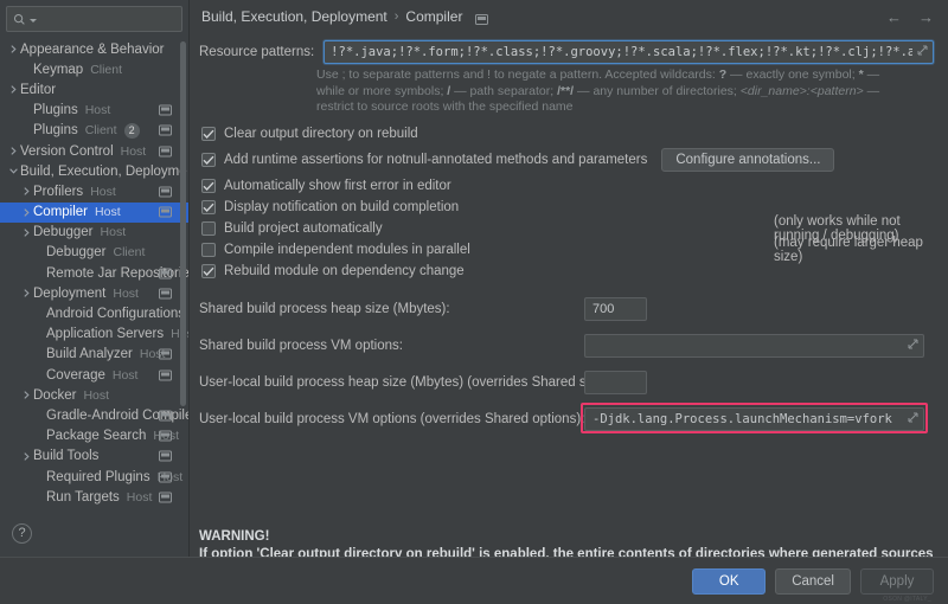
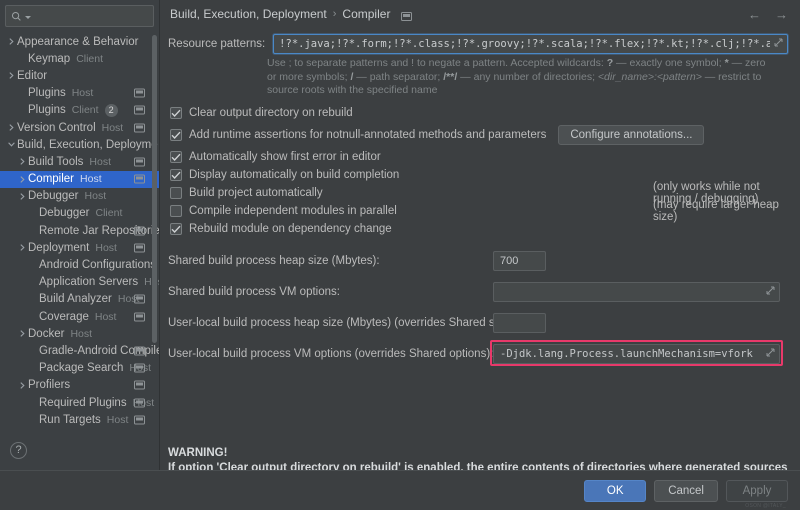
  Appearance & Behavior
  Keymap
  Client
  Editor
  Plugins
  Host
  Plugins
  Client
  2
  Version Control
  Host
  Build, Execution, Deploym
- Profilers
+ Build Tools
  Host
  Compiler
  Host
  Debugger
  Host
  Debugger
  Client
  Remote Jar Reposor
  Deployment
  Host
  Android Configuration
  Application Servers
  Build Analyzer
  Hos
  Coverage
  Host
  Docker
  Host
  Gradle-Android Copil
  Package Search
  Hst
- Build Tools
+ Profilers
  Required Plugins
  ost
  Run Targets
  Host
  ?
  Build, Execution, Deployment
  ›
  Compiler
  ←
  →
  Resource patterns:
  !?*.java;!?*.form;!?*.class;!?*.groovy;!?*.scala;!?*.flex;!?*.kt;!?*.clj;!?*.a
- Use ; to separate patterns and ! to negate a pattern. Accepted wildcards: ? — exactly one symbol; * — while or more symbols; / — path separator; /**/ — any number of directories; <dir_name>:<pattern> — restrict to source roots with the specified name
+ Use ; to separate patterns and ! to negate a pattern. Accepted wildcards: ? — exactly one symbol; * — zero or more symbols; / — path separator; /**/ — any number of directories; <dir_name>:<pattern> — restrict to source roots with the specified name
  Clear output directory on rebuild
  Add runtime assertions for notnull-annotated methods and parameters
  Configure annotations...
  Automatically show first error in editor
- Display notification on build completion
+ Display automatically on build completion
  Build project automatically
  (only works while not running / debugging)
  Compile independent modules in parallel
  (may require larger heap size)
  Rebuild module on dependency change
  Shared build process heap size (Mbytes):
  700
  Shared build process VM options:
  User-local build process heap size (Mbytes) (overrides Shared s
  User-local build process VM options (overrides Shared options):
  -Djdk.lang.Process.launchMechanism=vfork
  WARNING!
  If option 'Clear output directory on rebuild' is enabled, the entire contents of directories where generated sources
  OK
  Cancel
  Apply
